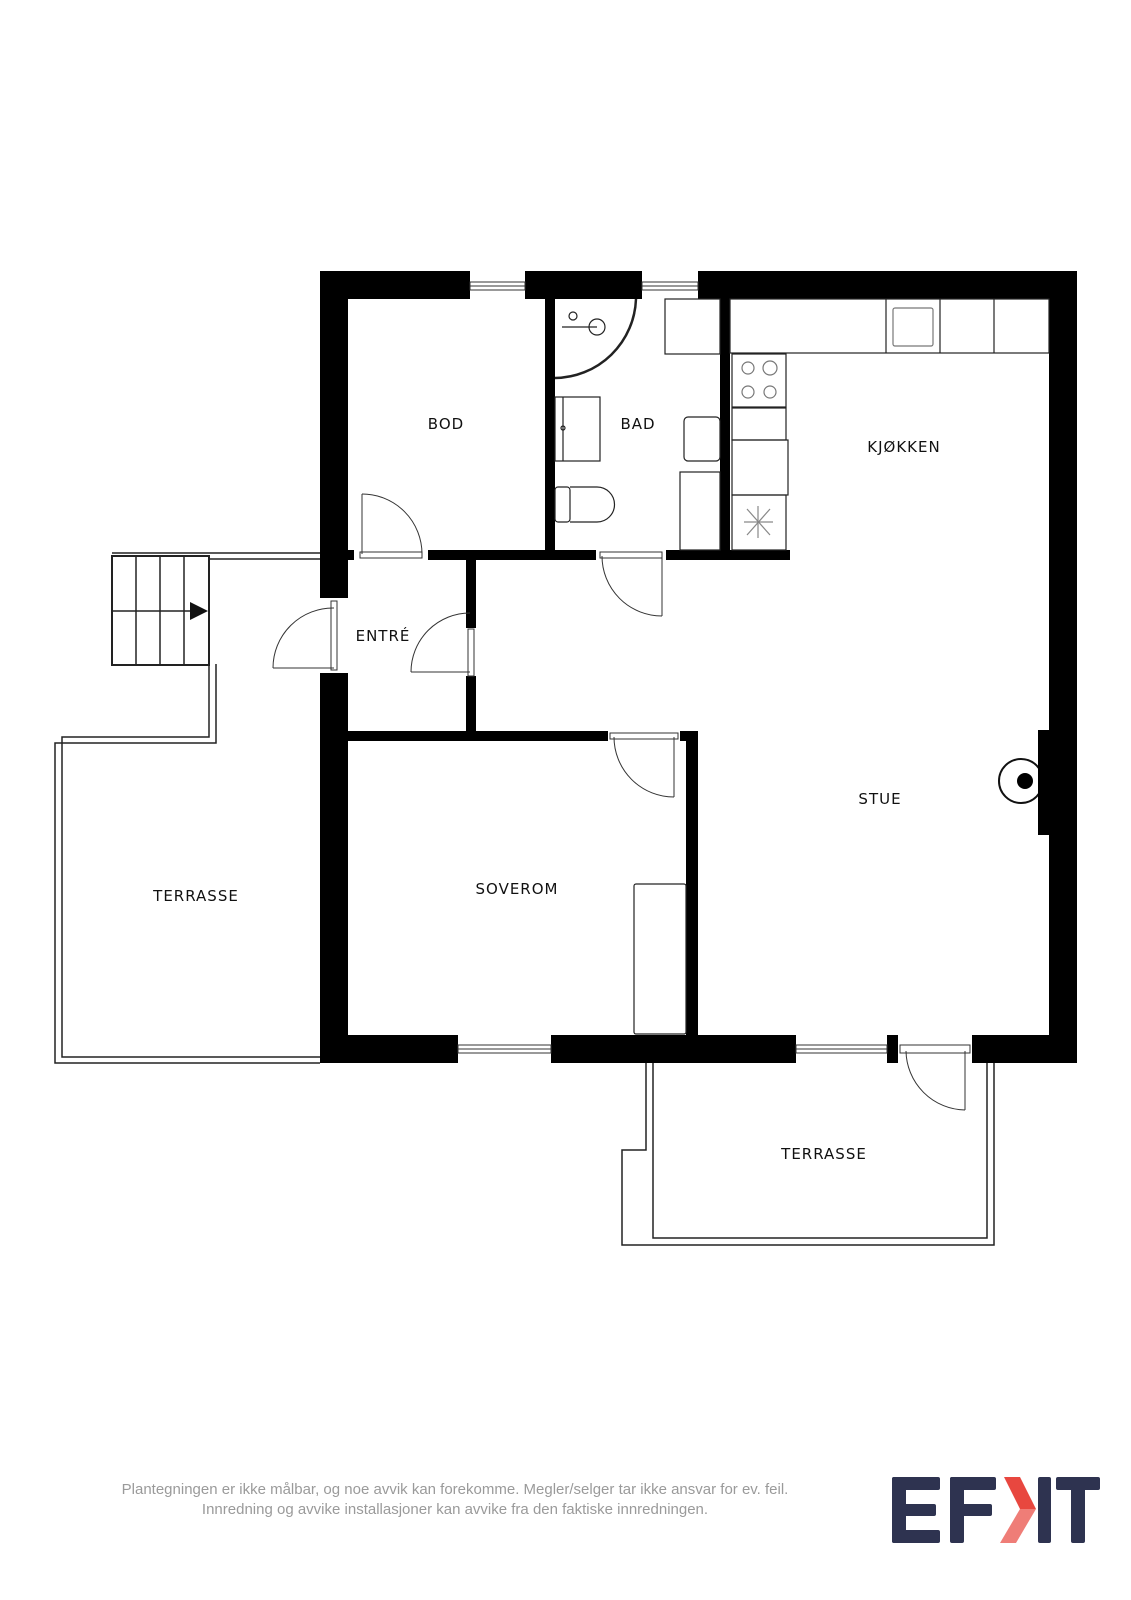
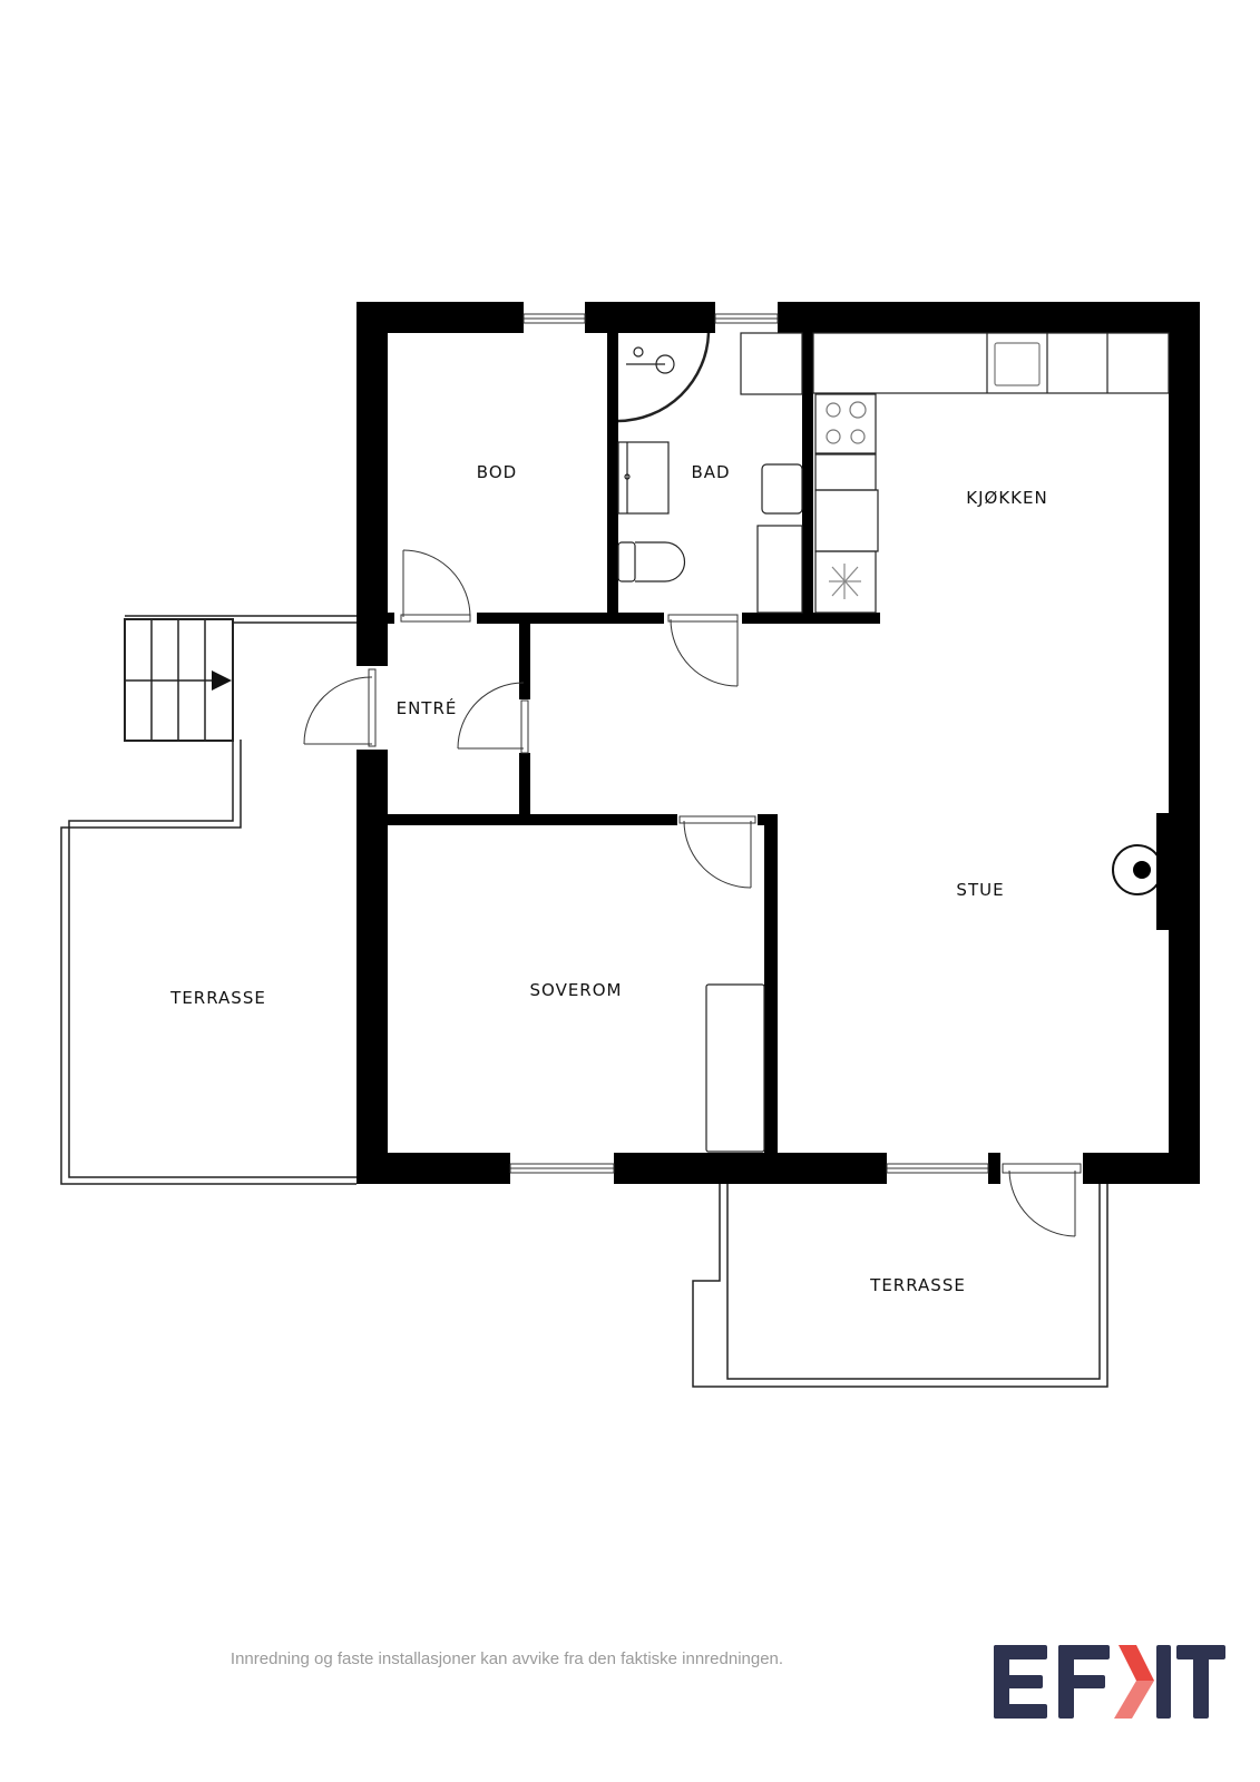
  BOD
  BAD
  KJØKKEN
  ENTRÉ
  STUE
  SOVEROM
  TERRASSE
  TERRASSE
- Plantegningen er ikke målbar, og noe avvik kan forekomme. Megler/selger tar ikke ansvar for ev. feil.
- Innredning og avvike installasjoner kan avvike fra den faktiske innredningen.
+ Innredning og faste installasjoner kan avvike fra den faktiske innredningen.
